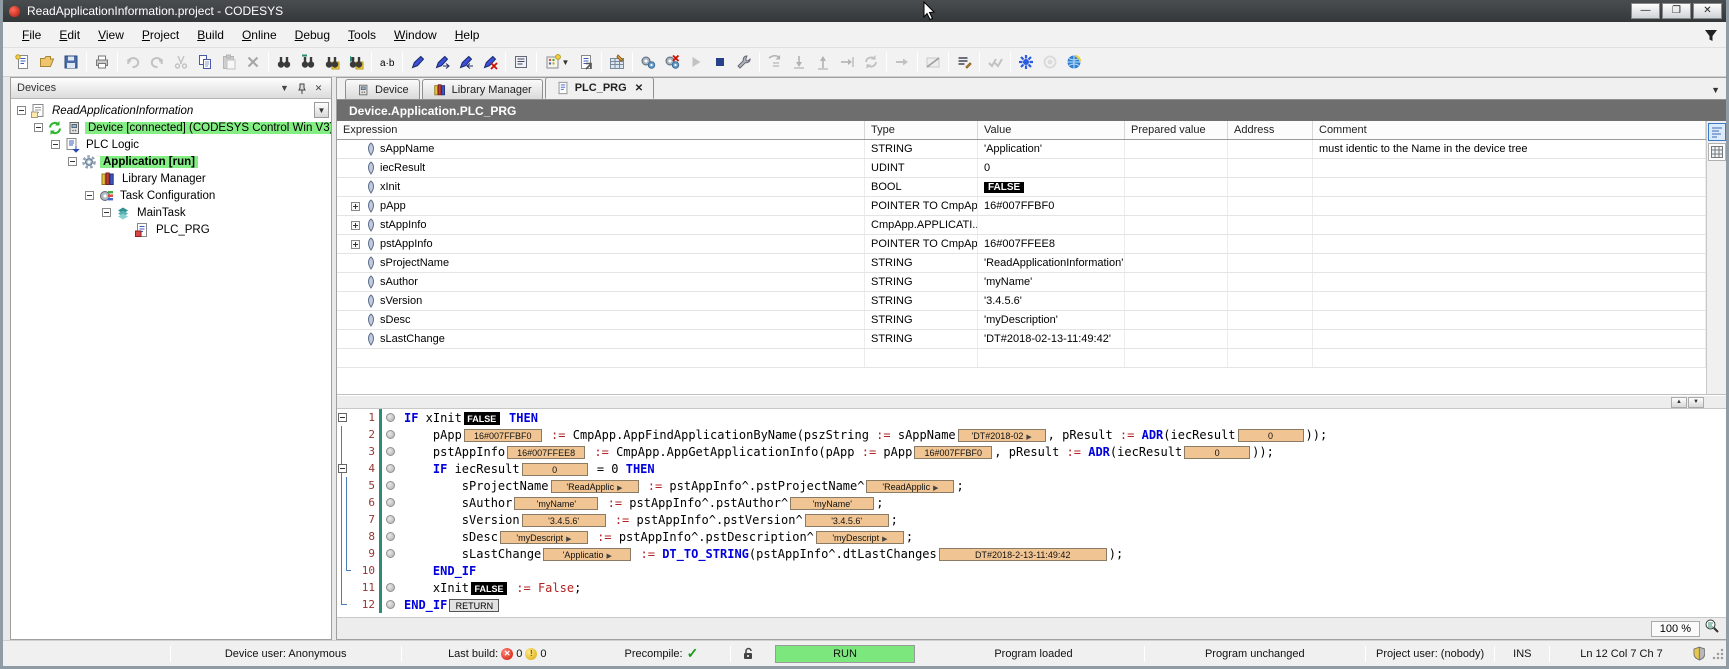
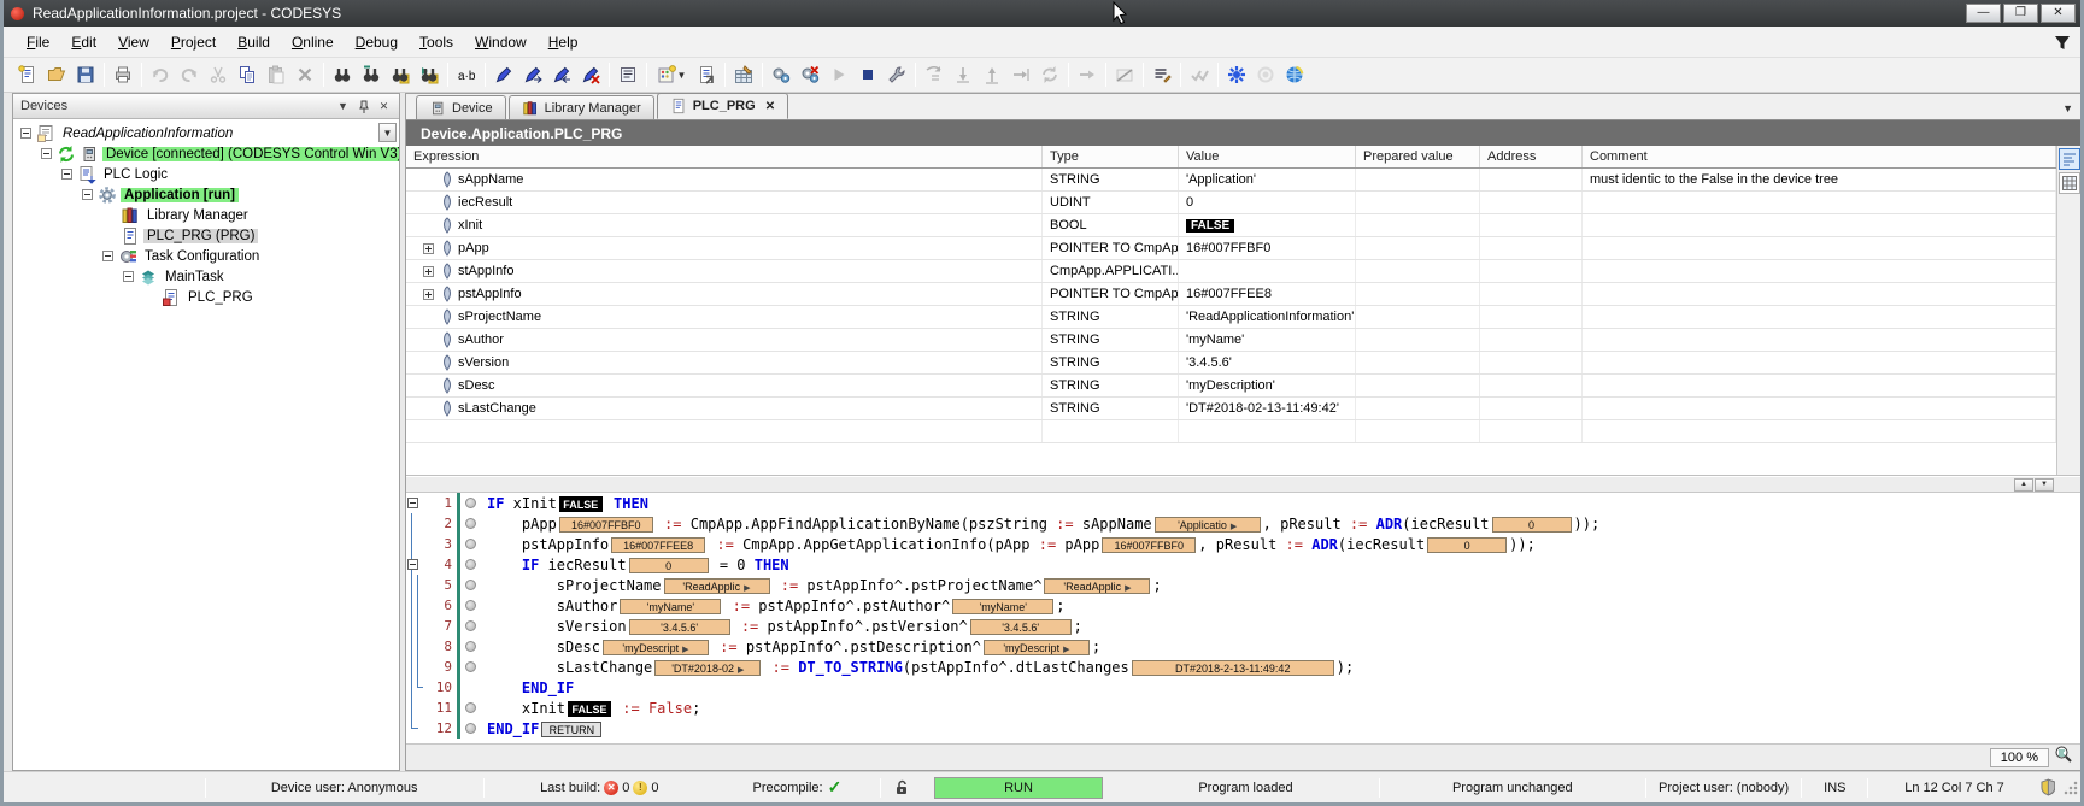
  ReadApplicationInformation.project - CODESYS
  —
  ❐
  ✕
  File Edit View Project Build Online Debug Tools Window Help
  a·b
  ▼
  Devices
  ▼
  ✕
  ▼
  ReadApplicationInformation
  Device [connected] (CODESYS Control Win V3
  PLC Logic
  Application [run]
  Library Manager
+ PLC_PRG (PRG)
  Task Configuration
  MainTask
  PLC_PRG
  Device
  Library Manager
  PLC_PRG
  ✕
  ▼
  Device.Application.PLC_PRG
  Expression
  Type
  Value
  Prepared value
  Address
  Comment
  sAppName
  STRING
  'Application'
- must identic to the Name in the device tree
+ must identic to the False in the device tree
  iecResult
  UDINT
  0
  xInit
  BOOL
  FALSE
  pApp
  POINTER TO CmpAp
  16#007FFBF0
  stAppInfo
  CmpApp.APPLICATI..
  pstAppInfo
  POINTER TO CmpAp
  16#007FFEE8
  sProjectName
  STRING
  'ReadApplicationInformation'
  sAuthor
  STRING
  'myName'
  sVersion
  STRING
  '3.4.5.6'
  sDesc
  STRING
  'myDescription'
  sLastChange
  STRING
  'DT#2018-02-13-11:49:42'
  1
  IF xInit FALSE THEN
  2
- pApp 16#007FFBF0 := CmpApp.AppFindApplicationByName(pszString := sAppName 'DT#2018-02 , pResult := ADR(iecResult 0 ));
+ pApp 16#007FFBF0 := CmpApp.AppFindApplicationByName(pszString := sAppName 'Applicatio , pResult := ADR(iecResult 0 ));
  3
  pstAppInfo 16#007FFEE8 := CmpApp.AppGetApplicationInfo(pApp := pApp 16#007FFBF0 , pResult := ADR(iecResult 0 ));
  4
  IF iecResult 0 = 0 THEN
  5
  sProjectName 'ReadApplic := pstAppInfo^.pstProjectName^ 'ReadApplic ;
  6
  sAuthor 'myName' := pstAppInfo^.pstAuthor^ 'myName' ;
  7
  sVersion '3.4.5.6' := pstAppInfo^.pstVersion^ '3.4.5.6' ;
  8
  sDesc 'myDescript := pstAppInfo^.pstDescription^ 'myDescript ;
  9
- sLastChange 'Applicatio := DT_TO_STRING(pstAppInfo^.dtLastChanges DT#2018-2-13-11:49:42 );
+ sLastChange 'DT#2018-02 := DT_TO_STRING(pstAppInfo^.dtLastChanges DT#2018-2-13-11:49:42 );
  10
  END_IF
  11
  xInit FALSE := False;
  12
  END_IF RETURN
  100 %
  Device user: Anonymous
  Last build:
  ✕
  0
  !
  0
  Precompile:
  ✓
  RUN
  Program loaded
  Program unchanged
  Project user: (nobody)
  INS
  Ln 12 Col 7 Ch 7
